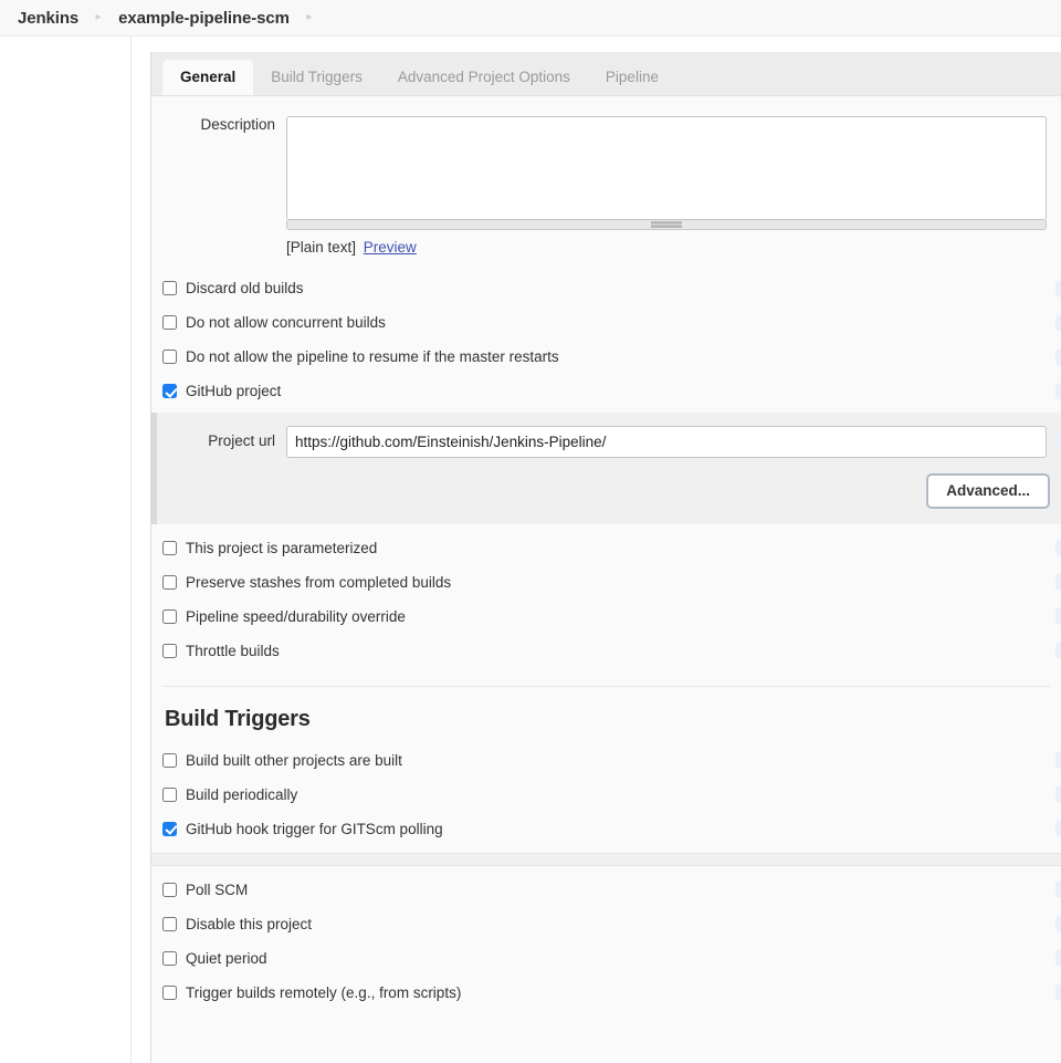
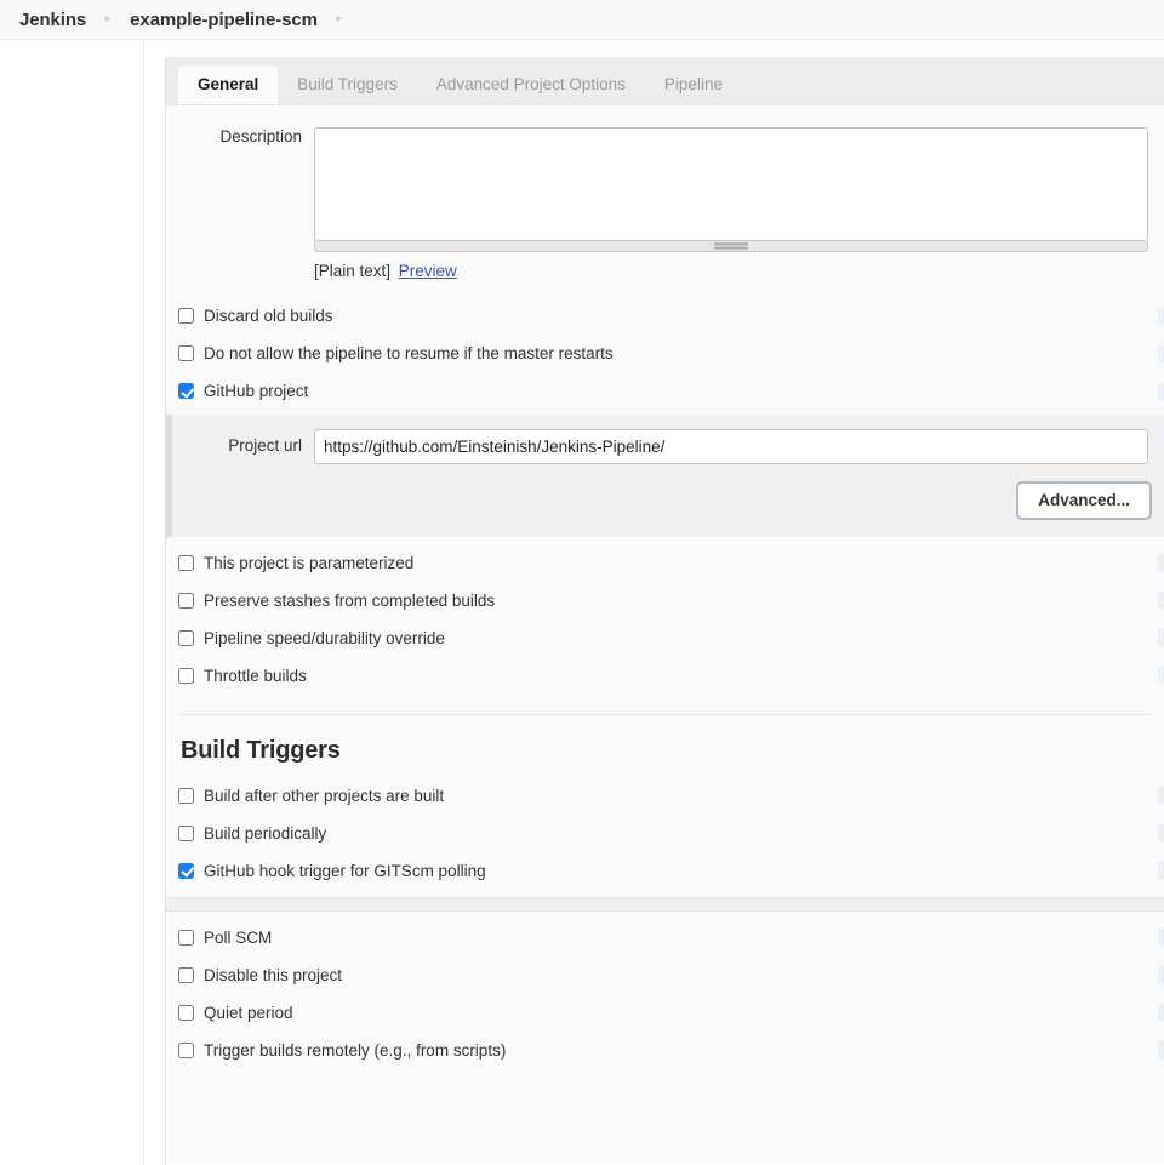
  Jenkins
  ▸
  example-pipeline-scm
  ▸
  General
  Build Triggers
  Advanced Project Options
  Pipeline
  Description
  [Plain text] Preview
  Discard old builds
- Do not allow concurrent builds
  Do not allow the pipeline to resume if the master restarts
  GitHub project
  Project url
  https://github.com/Einsteinish/Jenkins-Pipeline/
  Advanced...
  This project is parameterized
  Preserve stashes from completed builds
  Pipeline speed/durability override
  Throttle builds
  Build Triggers
- Build built other projects are built
+ Build after other projects are built
  Build periodically
  GitHub hook trigger for GITScm polling
  Poll SCM
  Disable this project
  Quiet period
  Trigger builds remotely (e.g., from scripts)
